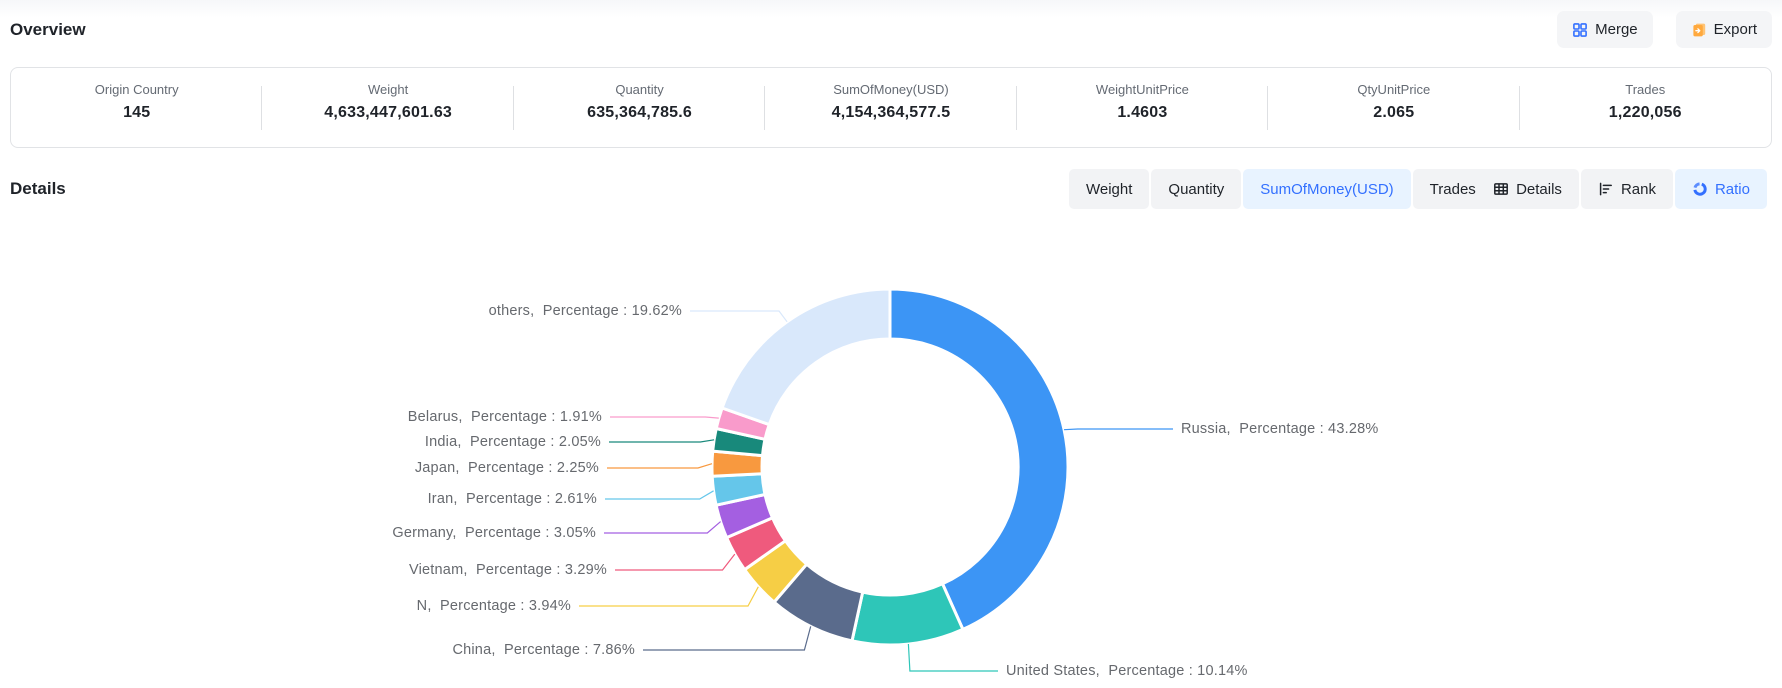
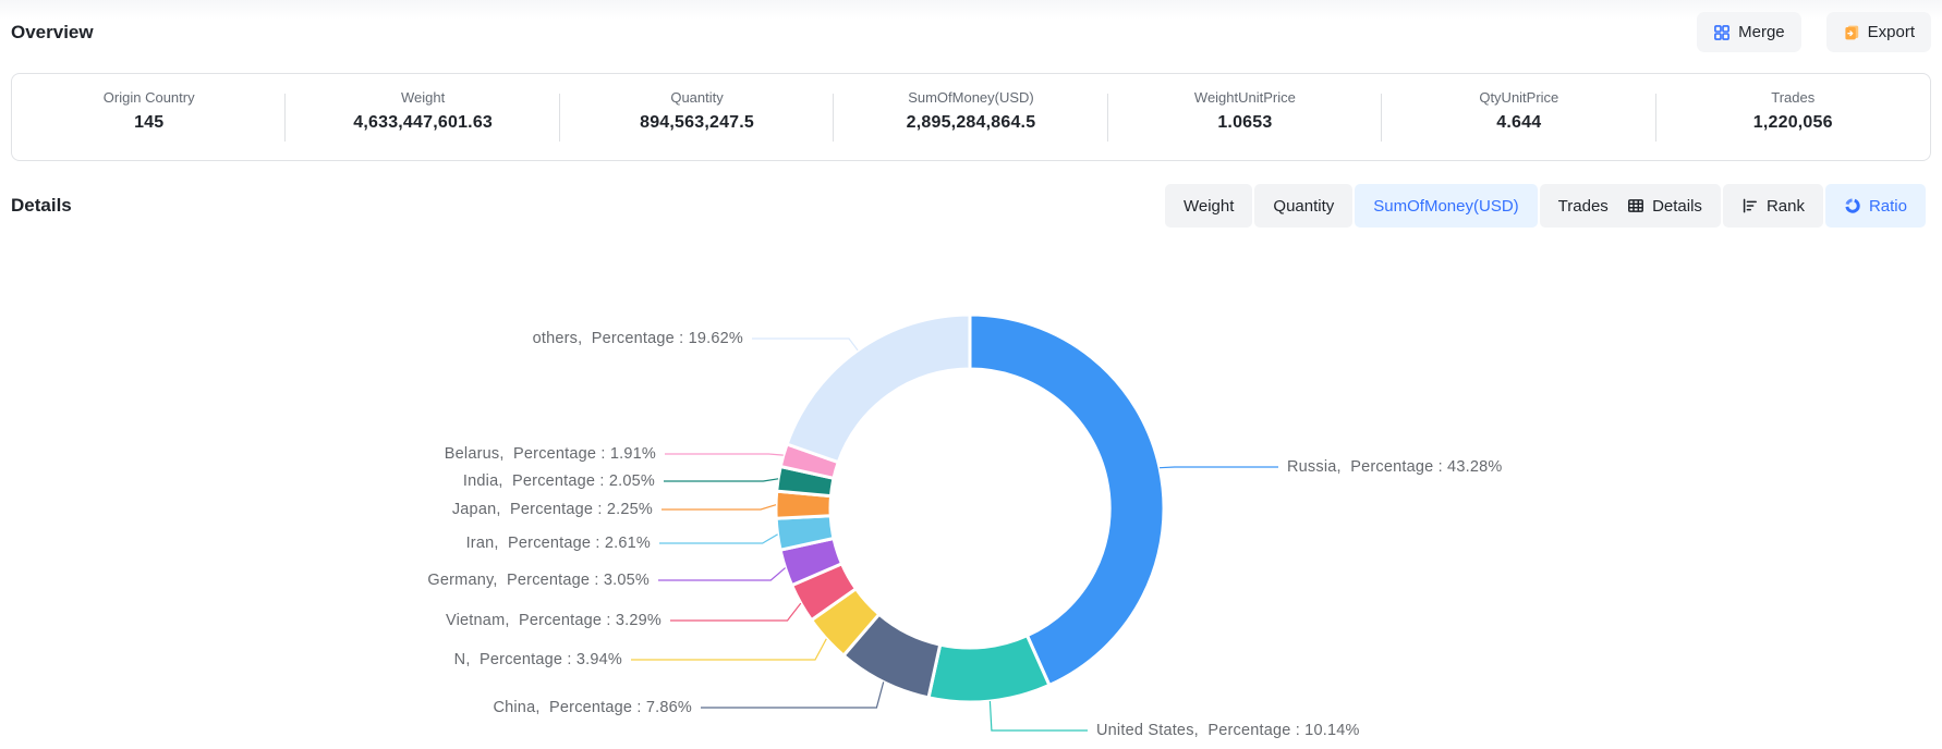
  Overview
  Merge
  Export
  Origin Country
  145
  Weight
  4,633,447,601.63
  Quantity
- 635,364,785.6
+ 894,563,247.5
  SumOfMoney(USD)
- 4,154,364,577.5
+ 2,895,284,864.5
  WeightUnitPrice
- 1.4603
+ 1.0653
  QtyUnitPrice
- 2.065
+ 4.644
  Trades
  1,220,056
  Details
  Weight
  Quantity
  SumOfMoney(USD)
  Trades
  Details
  Rank
  Ratio
  Russia, Percentage : 43.28%
  United States, Percentage : 10.14%
  China, Percentage : 7.86%
  N, Percentage : 3.94%
  Vietnam, Percentage : 3.29%
  Germany, Percentage : 3.05%
  Iran, Percentage : 2.61%
  Japan, Percentage : 2.25%
  India, Percentage : 2.05%
  Belarus, Percentage : 1.91%
  others, Percentage : 19.62%
